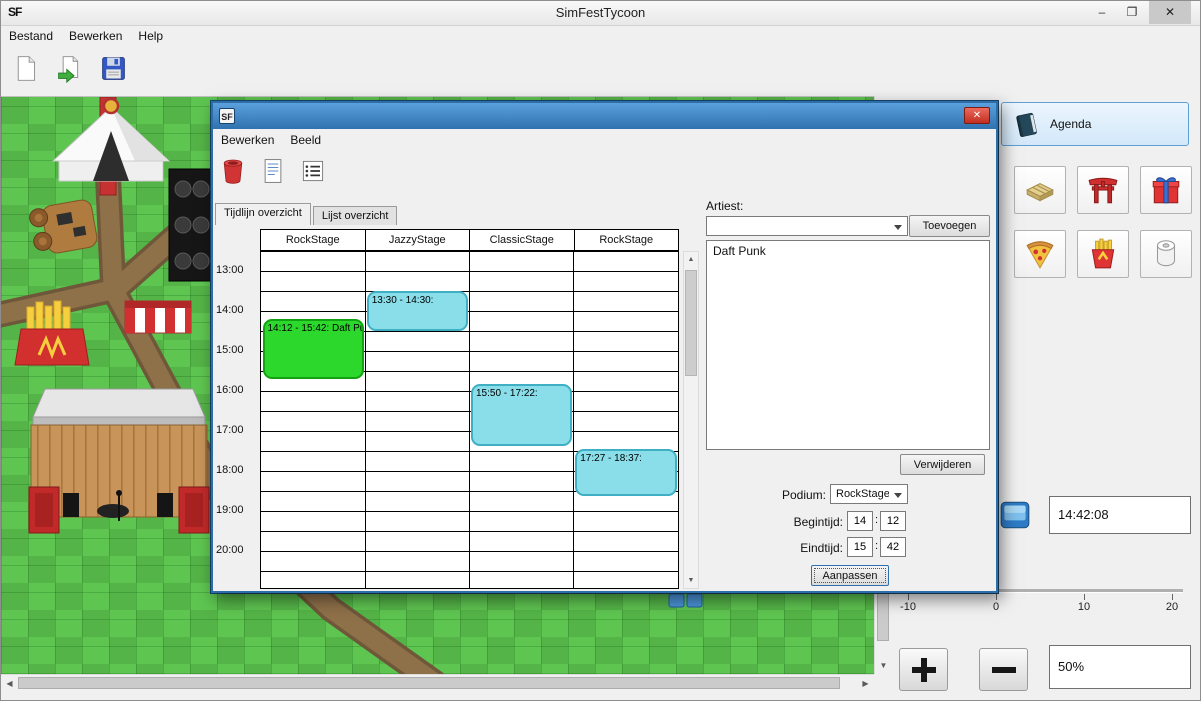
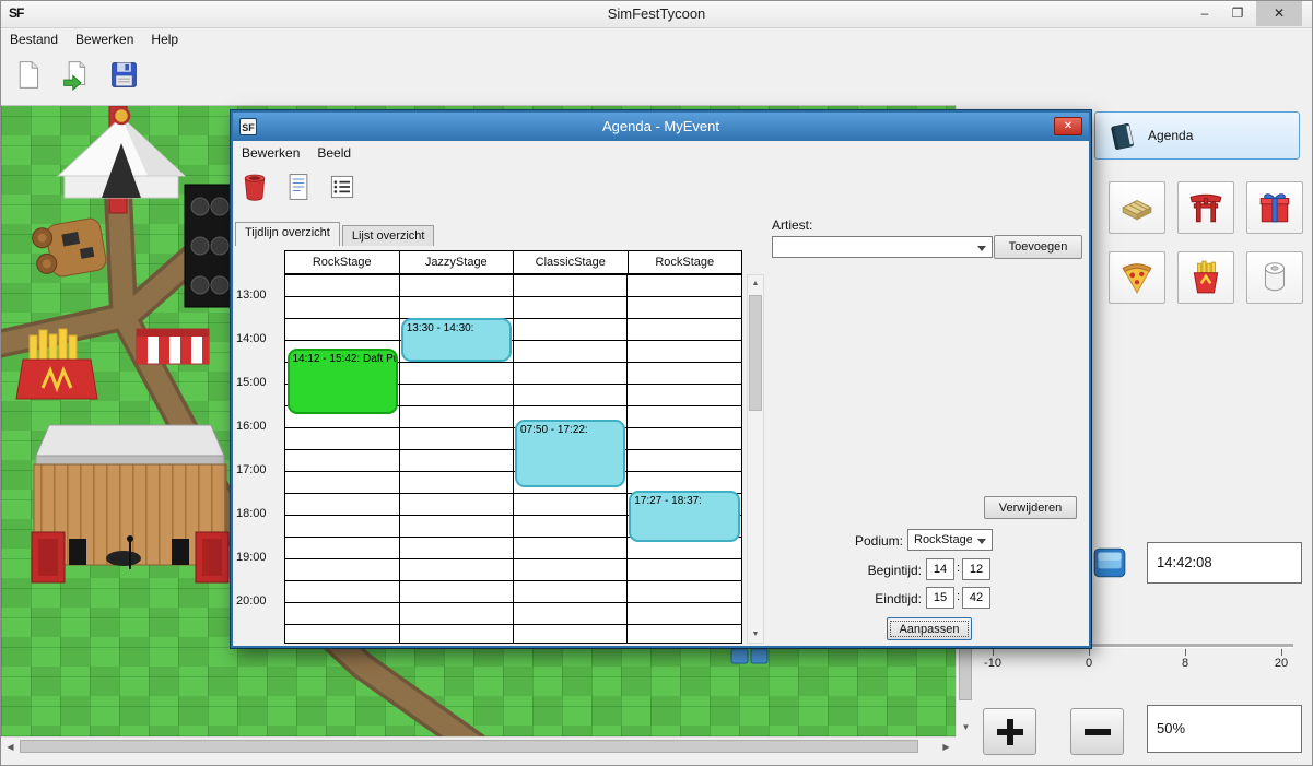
  SF
  SimFestTycoon
  –
  ❐
  ✕
  Bestand Bewerken Help
  ▼
  ◀
  ▶
  Agenda
  14:42:08
  -10
  0
- 10
+ 8
  20
  50%
  SF
+ Agenda - MyEvent
  ✕
  Bewerken Beeld
  Tijdlijn overzicht
  Lijst overzicht
  13:00
  14:00
  15:00
  16:00
  17:00
  18:00
  19:00
  20:00
  RockStage
  JazzyStage
  ClassicStage
  RockStage
  14:12 - 15:42: Daft Pu
  13:30 - 14:30:
- 15:50 - 17:22:
+ 07:50 - 17:22:
  17:27 - 18:37:
  Artiest:
  Toevoegen
- Daft Punk
  Verwijderen
  Podium:
  RockStage
  Begintijd:
  14
  :
  12
  Eindtijd:
  15
  :
  42
  Aanpassen
